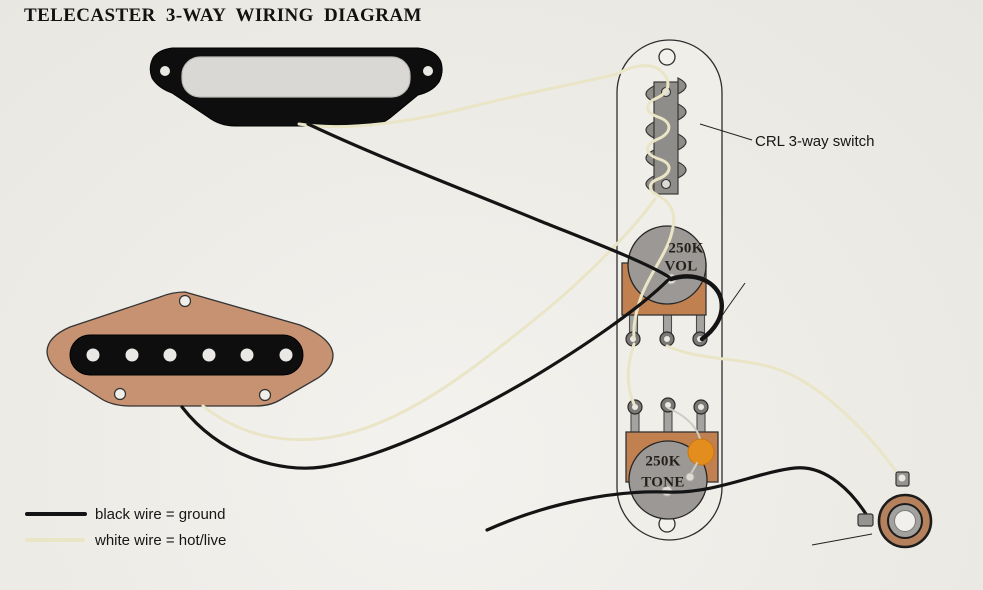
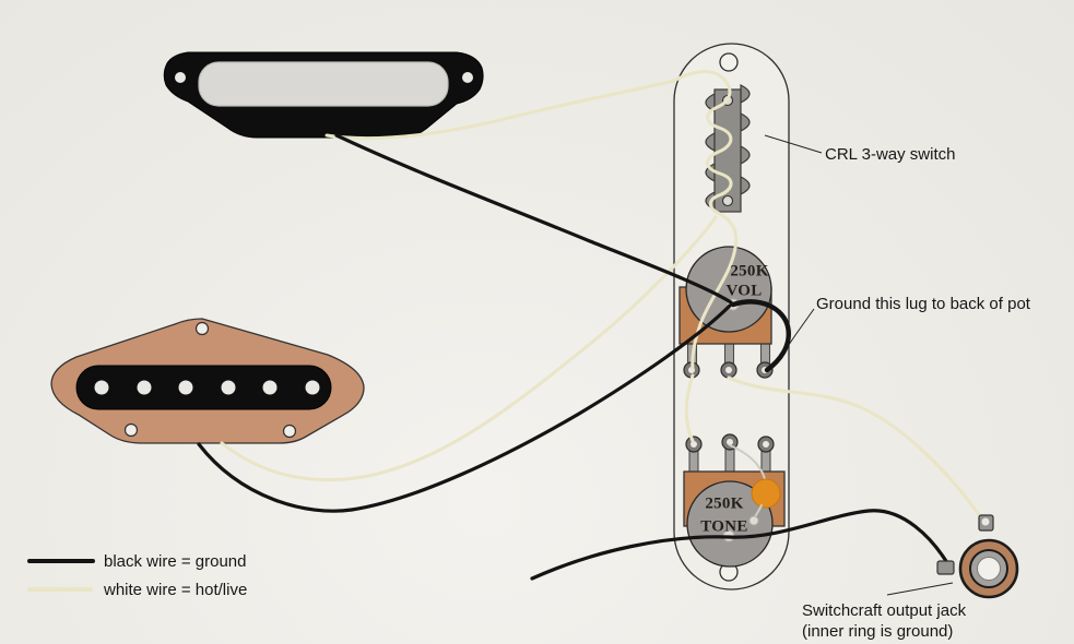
- TELECASTER 3-WAY WIRING DIAGRAM
  CRL 3-way switch
+ Ground this lug to back of pot
+ Switchcraft output jack
+ (inner ring is ground)
  250K
  VOL
  250K
  TONE
  black wire = ground
  white wire = hot/live
